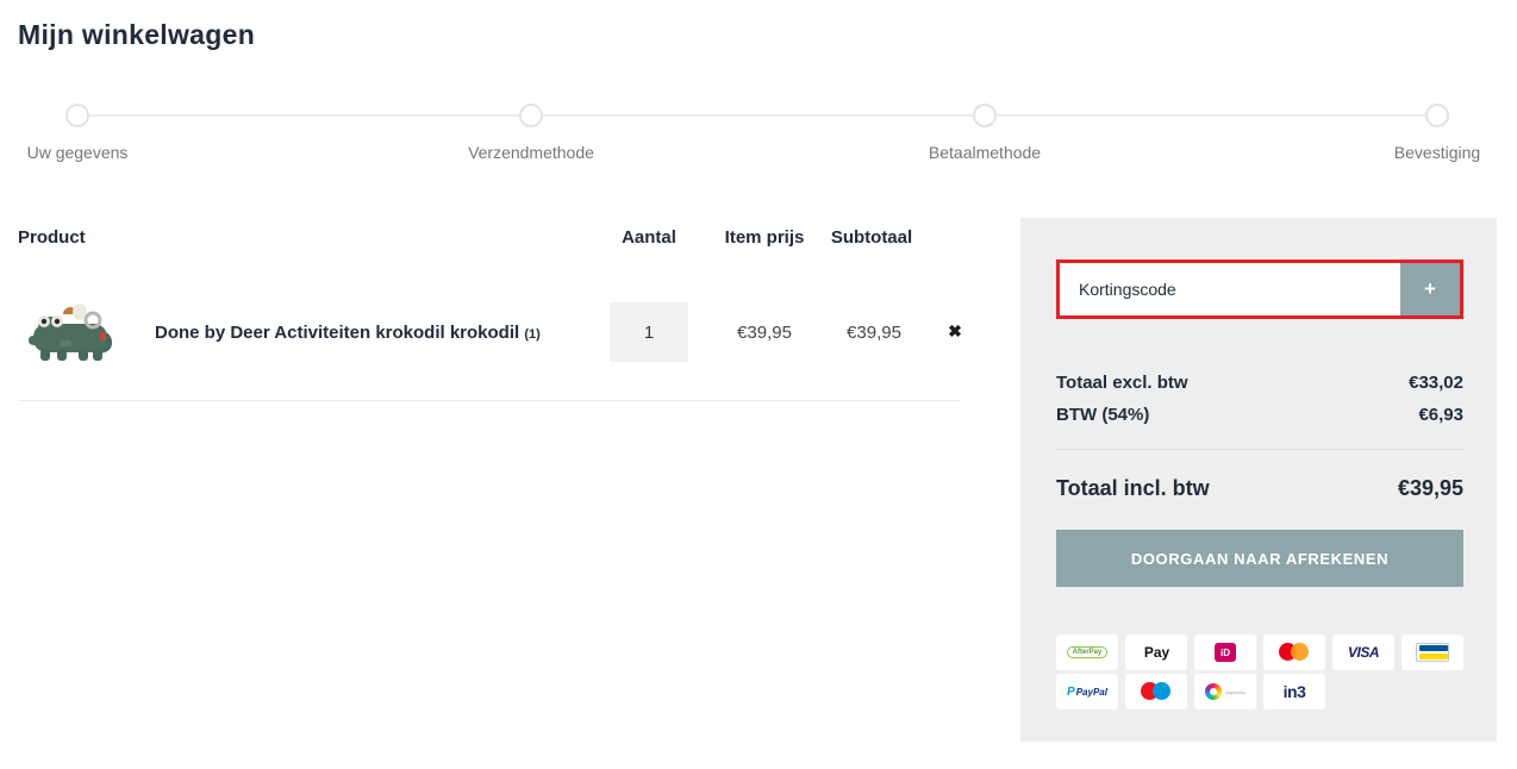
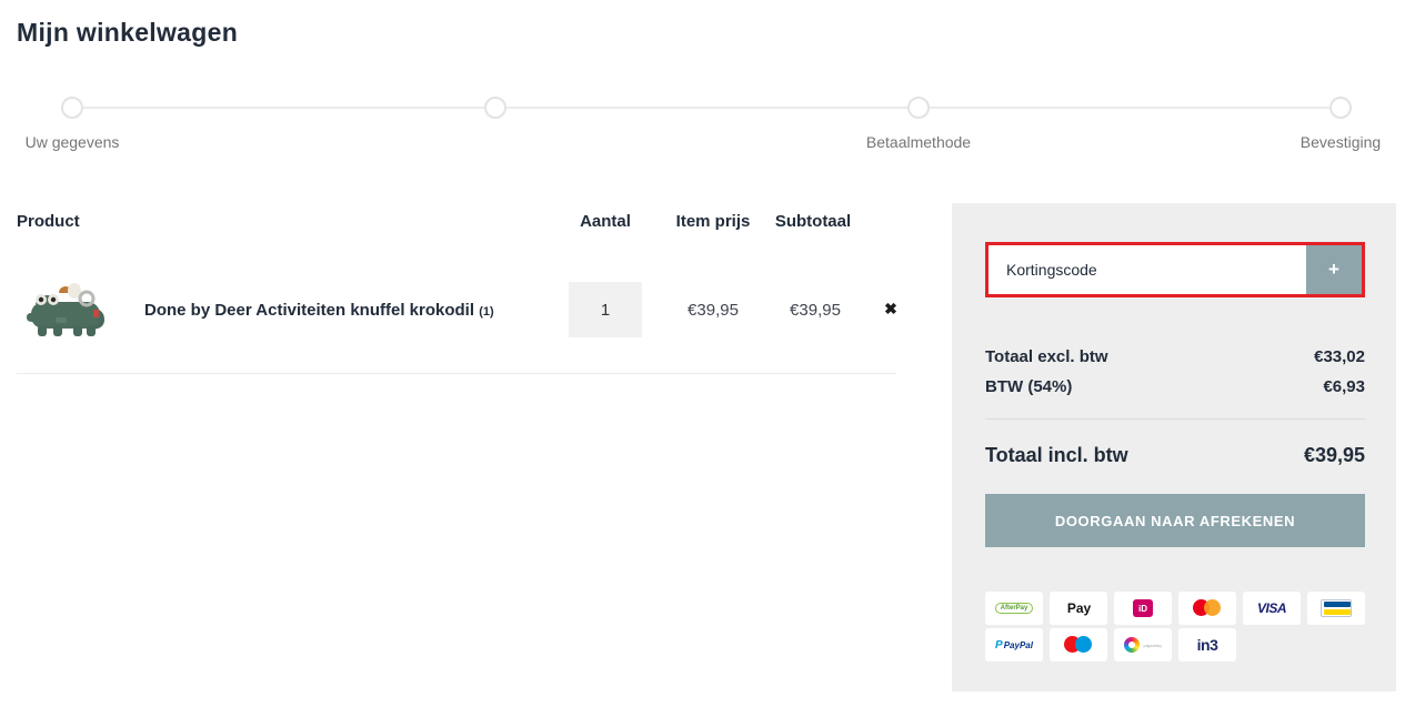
  Mijn winkelwagen
  Uw gegevens
- Verzendmethode
  Betaalmethode
  Bevestiging
  Product
  Aantal
  Item prijs
  Subtotaal
- Done by Deer Activiteiten krokodil krokodil (1)
+ Done by Deer Activiteiten knuffel krokodil (1)
  1
  €39,95
  €39,95
  ✖
  Kortingscode
  +
  Totaal excl. btw
  €33,02
  BTW (54%)
  €6,93
  Totaal incl. btw
  €39,95
  DOORGAAN NAAR AFREKENEN
  Pay
  iD
  VISA
  PPayPal
  in3
